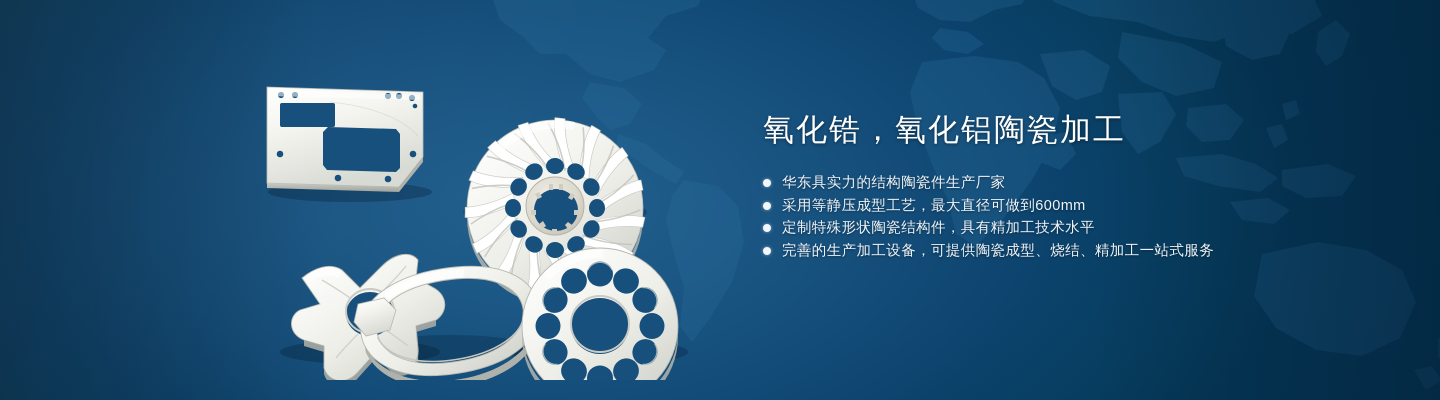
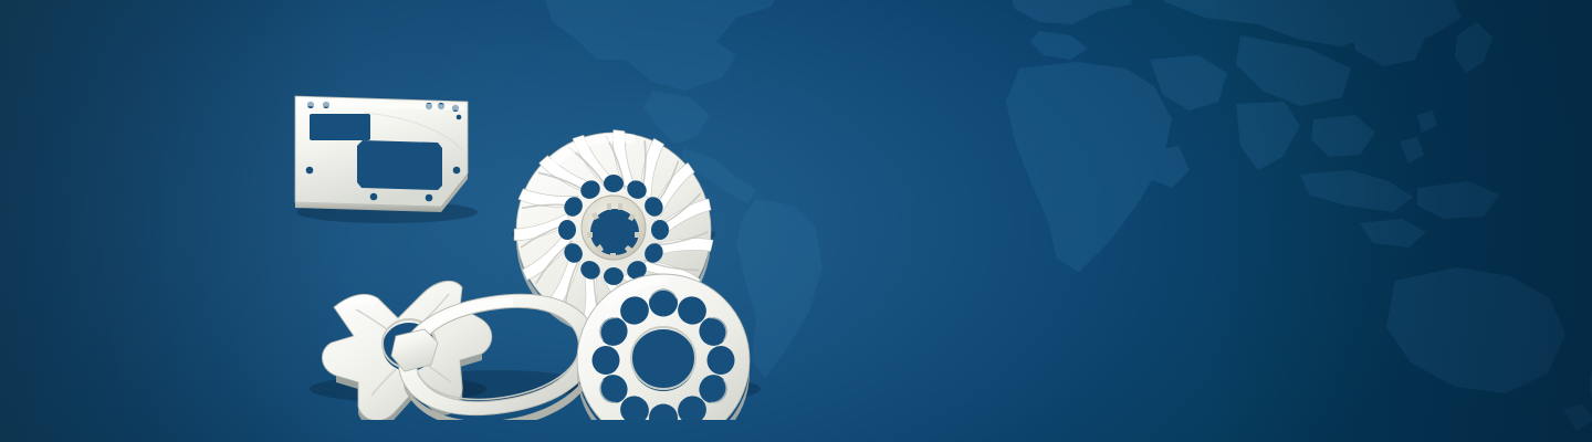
- 氧化锆，氧化铝陶瓷加工
- 华东具实力的结构陶瓷件生产厂家
- 采用等静压成型工艺，最大直径可做到600mm
- 定制特殊形状陶瓷结构件，具有精加工技术水平
- 完善的生产加工设备，可提供陶瓷成型、烧结、精加工一站式服务
